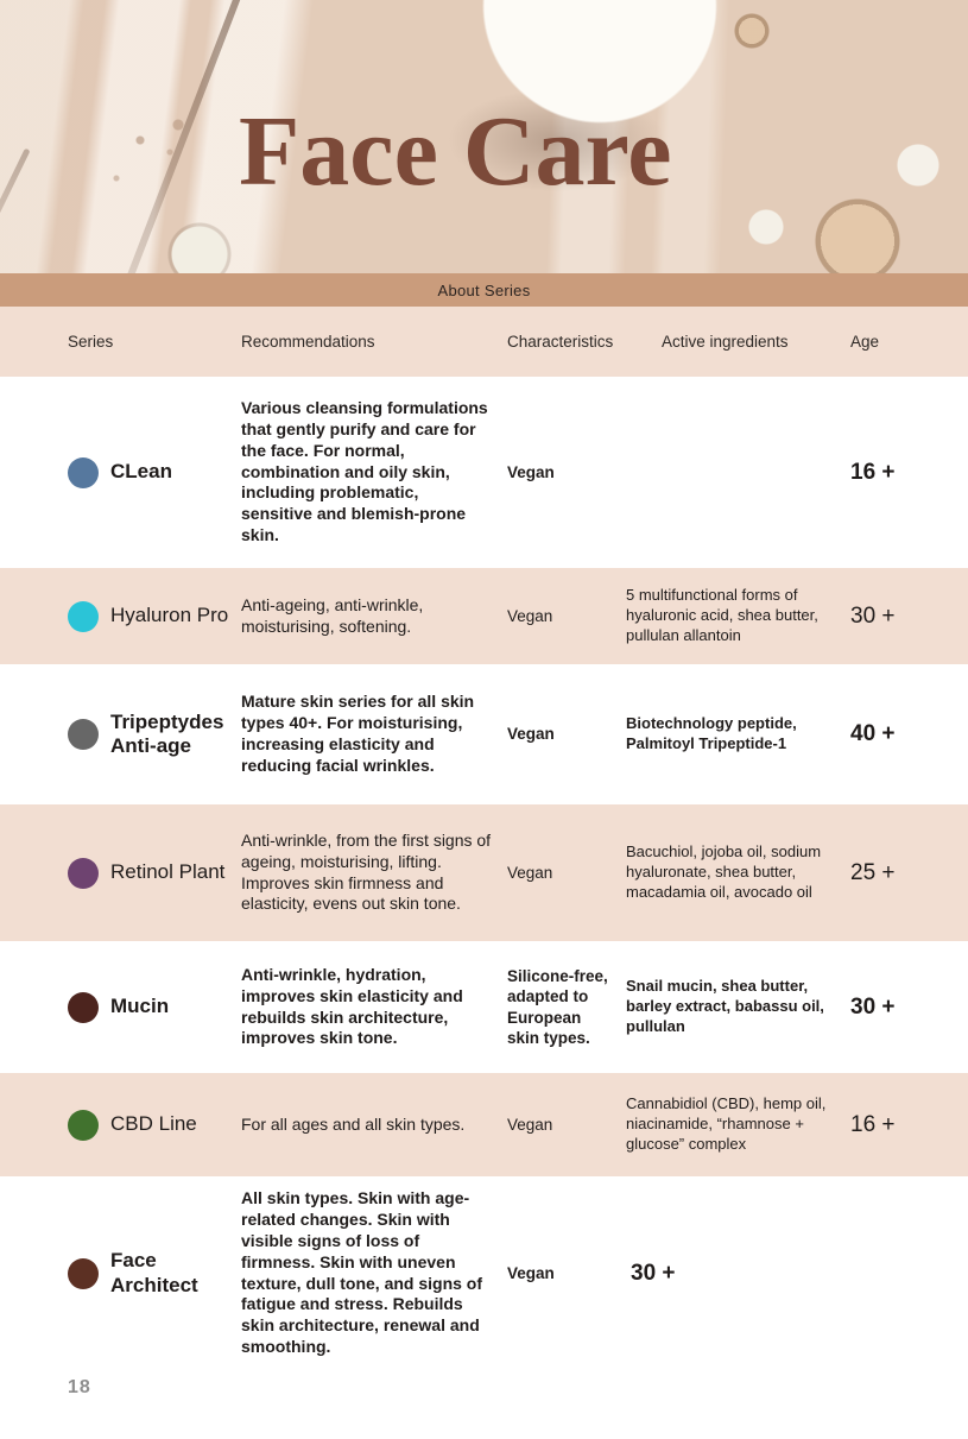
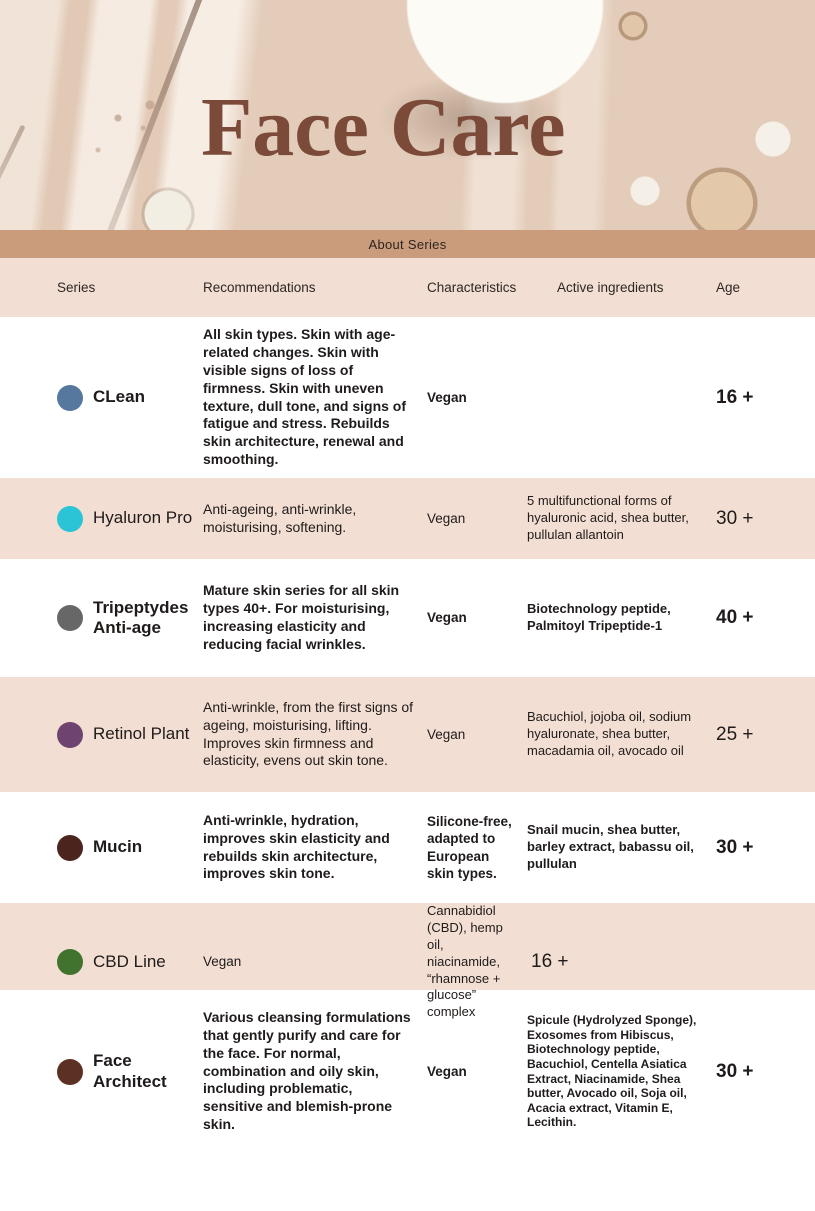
  Face Care
  About Series
  Series
  Recommendations
  Characteristics
  Active ingredients
  Age
  CLean
- Various cleansing formulations that gently purify and care for the face. For normal, combination and oily skin, including problematic, sensitive and blemish-prone skin.
+ All skin types. Skin with age-related changes. Skin with visible signs of loss of firmness. Skin with uneven texture, dull tone, and signs of fatigue and stress. Rebuilds skin architecture, renewal and smoothing.
  Vegan
  16 +
  Hyaluron Pro
  Anti-ageing, anti-wrinkle, moisturising, softening.
  Vegan
  5 multifunctional forms of hyaluronic acid, shea butter, pullulan allantoin
  30 +
  Tripeptydes Anti-age
  Mature skin series for all skin types 40+. For moisturising, increasing elasticity and reducing facial wrinkles.
  Vegan
  Biotechnology peptide, Palmitoyl Tripeptide-1
  40 +
  Retinol Plant
  Anti-wrinkle, from the first signs of ageing, moisturising, lifting. Improves skin firmness and elasticity, evens out skin tone.
  Vegan
  Bacuchiol, jojoba oil, sodium hyaluronate, shea butter, macadamia oil, avocado oil
  25 +
  Mucin
  Anti-wrinkle, hydration, improves skin elasticity and rebuilds skin architecture, improves skin tone.
  Silicone-free, adapted to European skin types.
  Snail mucin, shea butter, barley extract, babassu oil, pullulan
  30 +
  CBD Line
- For all ages and all skin types.
  Vegan
  Cannabidiol (CBD), hemp oil, niacinamide, “rhamnose + glucose” complex
  16 +
  Face Architect
- All skin types. Skin with age-related changes. Skin with visible signs of loss of firmness. Skin with uneven texture, dull tone, and signs of fatigue and stress. Rebuilds skin architecture, renewal and smoothing.
+ Various cleansing formulations that gently purify and care for the face. For normal, combination and oily skin, including problematic, sensitive and blemish-prone skin.
  Vegan
+ Spicule (Hydrolyzed Sponge), Exosomes from Hibiscus, Biotechnology peptide, Bacuchiol, Centella Asiatica Extract, Niacinamide, Shea butter, Avocado oil, Soja oil, Acacia extract, Vitamin E, Lecithin.
  30 +
- 18
